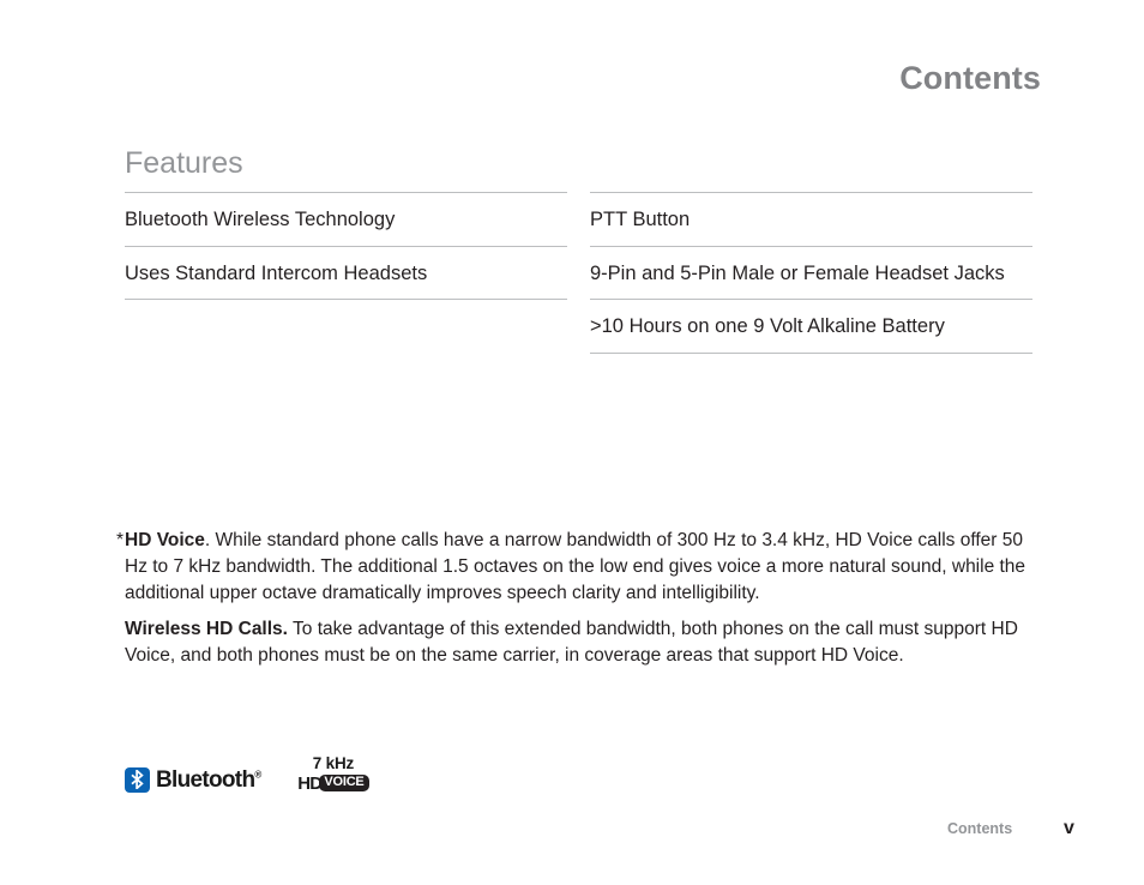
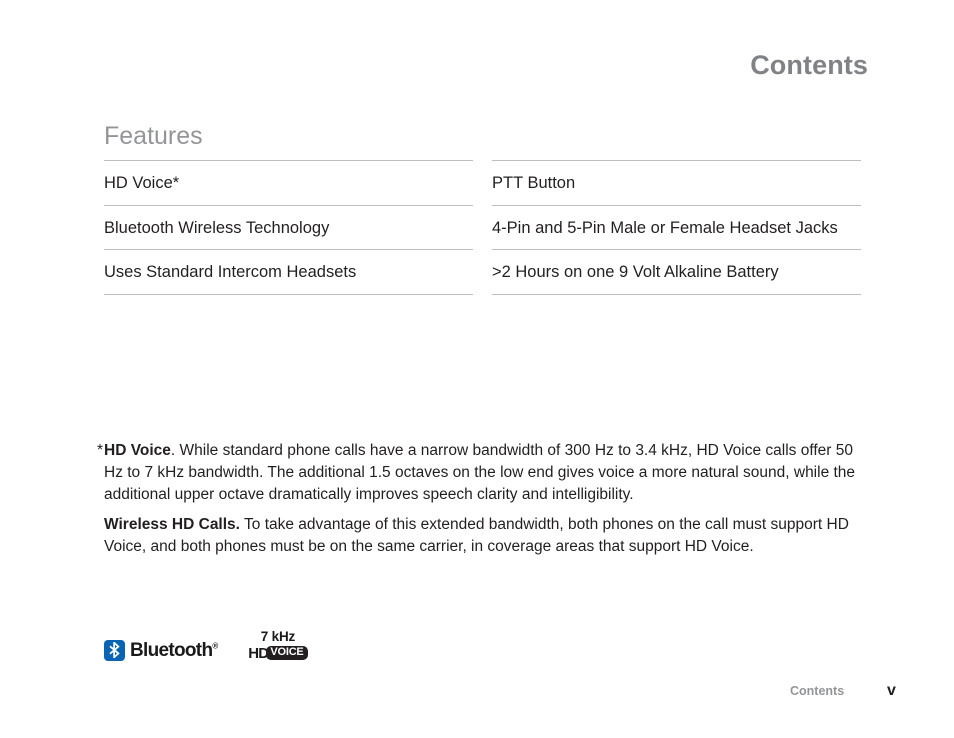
  Contents
  Features
+ HD Voice*
  Bluetooth Wireless Technology
  Uses Standard Intercom Headsets
  PTT Button
- 9-Pin and 5-Pin Male or Female Headset Jacks
+ 4-Pin and 5-Pin Male or Female Headset Jacks
- >10 Hours on one 9 Volt Alkaline Battery
+ >2 Hours on one 9 Volt Alkaline Battery
  *
  HD Voice. While standard phone calls have a narrow bandwidth of 300 Hz to 3.4 kHz, HD Voice calls offer 50 Hz to 7 kHz bandwidth. The additional 1.5 octaves on the low end gives voice a more natural sound, while the additional upper octave dramatically improves speech clarity and intelligibility.
  Wireless HD Calls. To take advantage of this extended bandwidth, both phones on the call must support HD Voice, and both phones must be on the same carrier, in coverage areas that support HD Voice.
  Bluetooth®
  7 kHz
  HD
  VOICE
  Contents
  v
